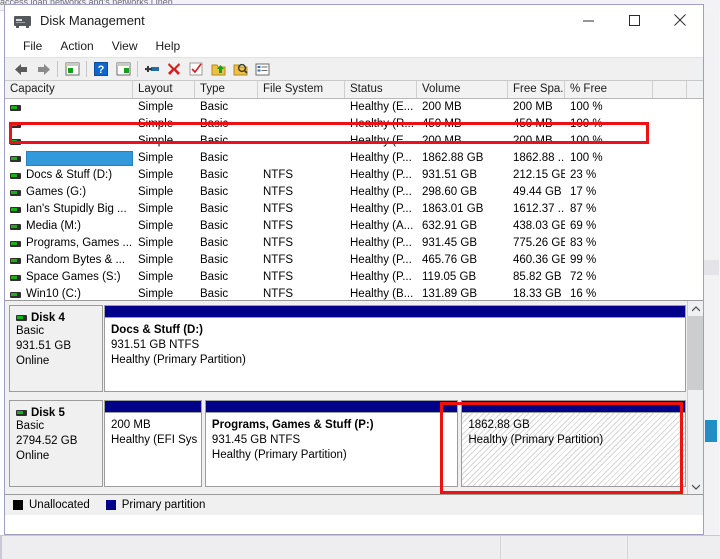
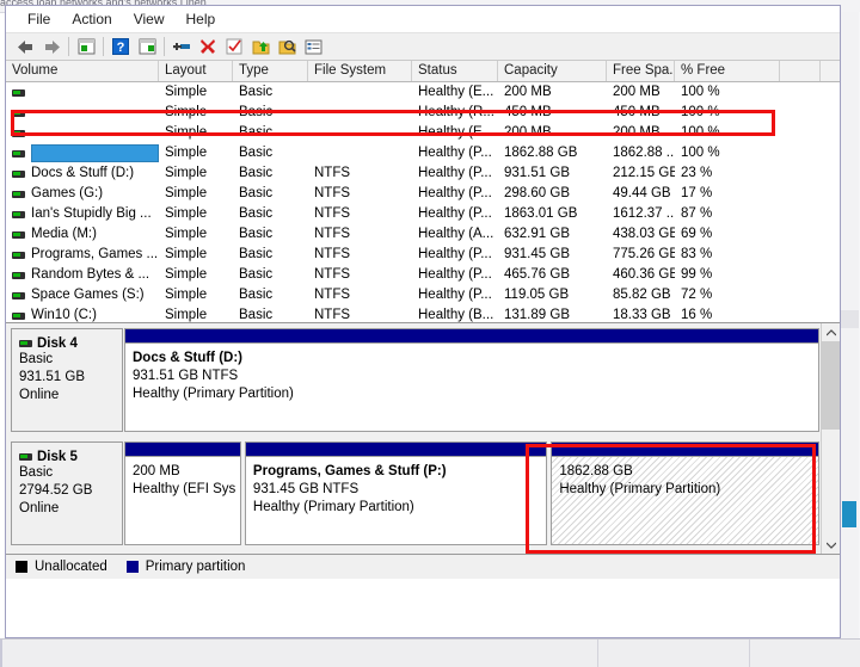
  access loan networks and's networks Linen
- Disk Management
  File
  Action
  View
  Help
  ?
- Capacity
+ Volume
  Layout
  Type
  File System
  Status
- Volume
+ Capacity
  Free Spa.
  % Free
  Simple
  Basic
  Healthy (E...
  200 MB
  200 MB
  100 %
  Simple
  Basic
  Healthy (R...
  450 MB
  450 MB
  100 %
  Simple
  Basic
  Healthy (E...
  200 MB
  200 MB
  100 %
  Simple
  Basic
  Healthy (P...
  1862.88 GB
  1862.88 ..
  100 %
  Docs & Stuff (D:)
  Simple
  Basic
  NTFS
  Healthy (P...
  931.51 GB
  212.15 GB
  23 %
  Games (G:)
  Simple
  Basic
  NTFS
  Healthy (P...
  298.60 GB
  49.44 GB
  17 %
  Ian's Stupidly Big ...
  Simple
  Basic
  NTFS
  Healthy (P...
  1863.01 GB
  1612.37 ..
  87 %
  Media (M:)
  Simple
  Basic
  NTFS
  Healthy (A...
  632.91 GB
  438.03 GB
  69 %
  Programs, Games ...
  Simple
  Basic
  NTFS
  Healthy (P...
  931.45 GB
  775.26 GB
  83 %
  Random Bytes & ...
  Simple
  Basic
  NTFS
  Healthy (P...
  465.76 GB
  460.36 GB
  99 %
  Space Games (S:)
  Simple
  Basic
  NTFS
  Healthy (P...
  119.05 GB
  85.82 GB
  72 %
  Win10 (C:)
  Simple
  Basic
  NTFS
  Healthy (B...
  131.89 GB
  18.33 GB
  16 %
  Disk 4
  Basic
  931.51 GB
  Online
  Docs & Stuff (D:)
  931.51 GB NTFS
  Healthy (Primary Partition)
  Disk 5
  Basic
  2794.52 GB
  Online
  200 MB
  Healthy (EFI Sys
  Programs, Games & Stuff (P:)
  931.45 GB NTFS
  Healthy (Primary Partition)
  1862.88 GB
  Healthy (Primary Partition)
  Unallocated
  Primary partition
